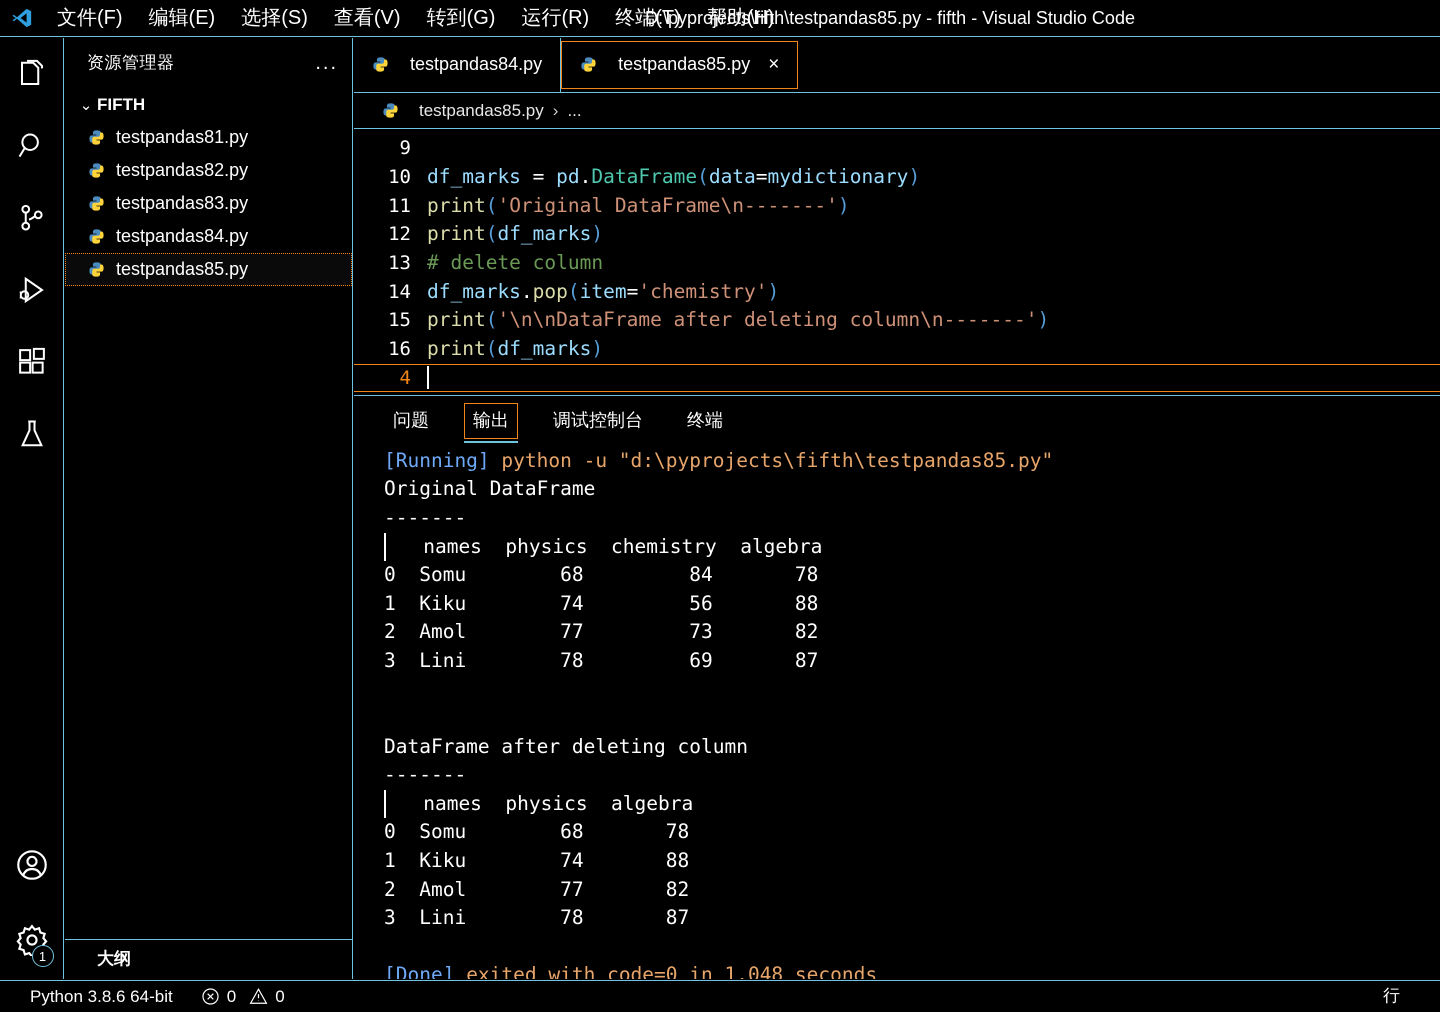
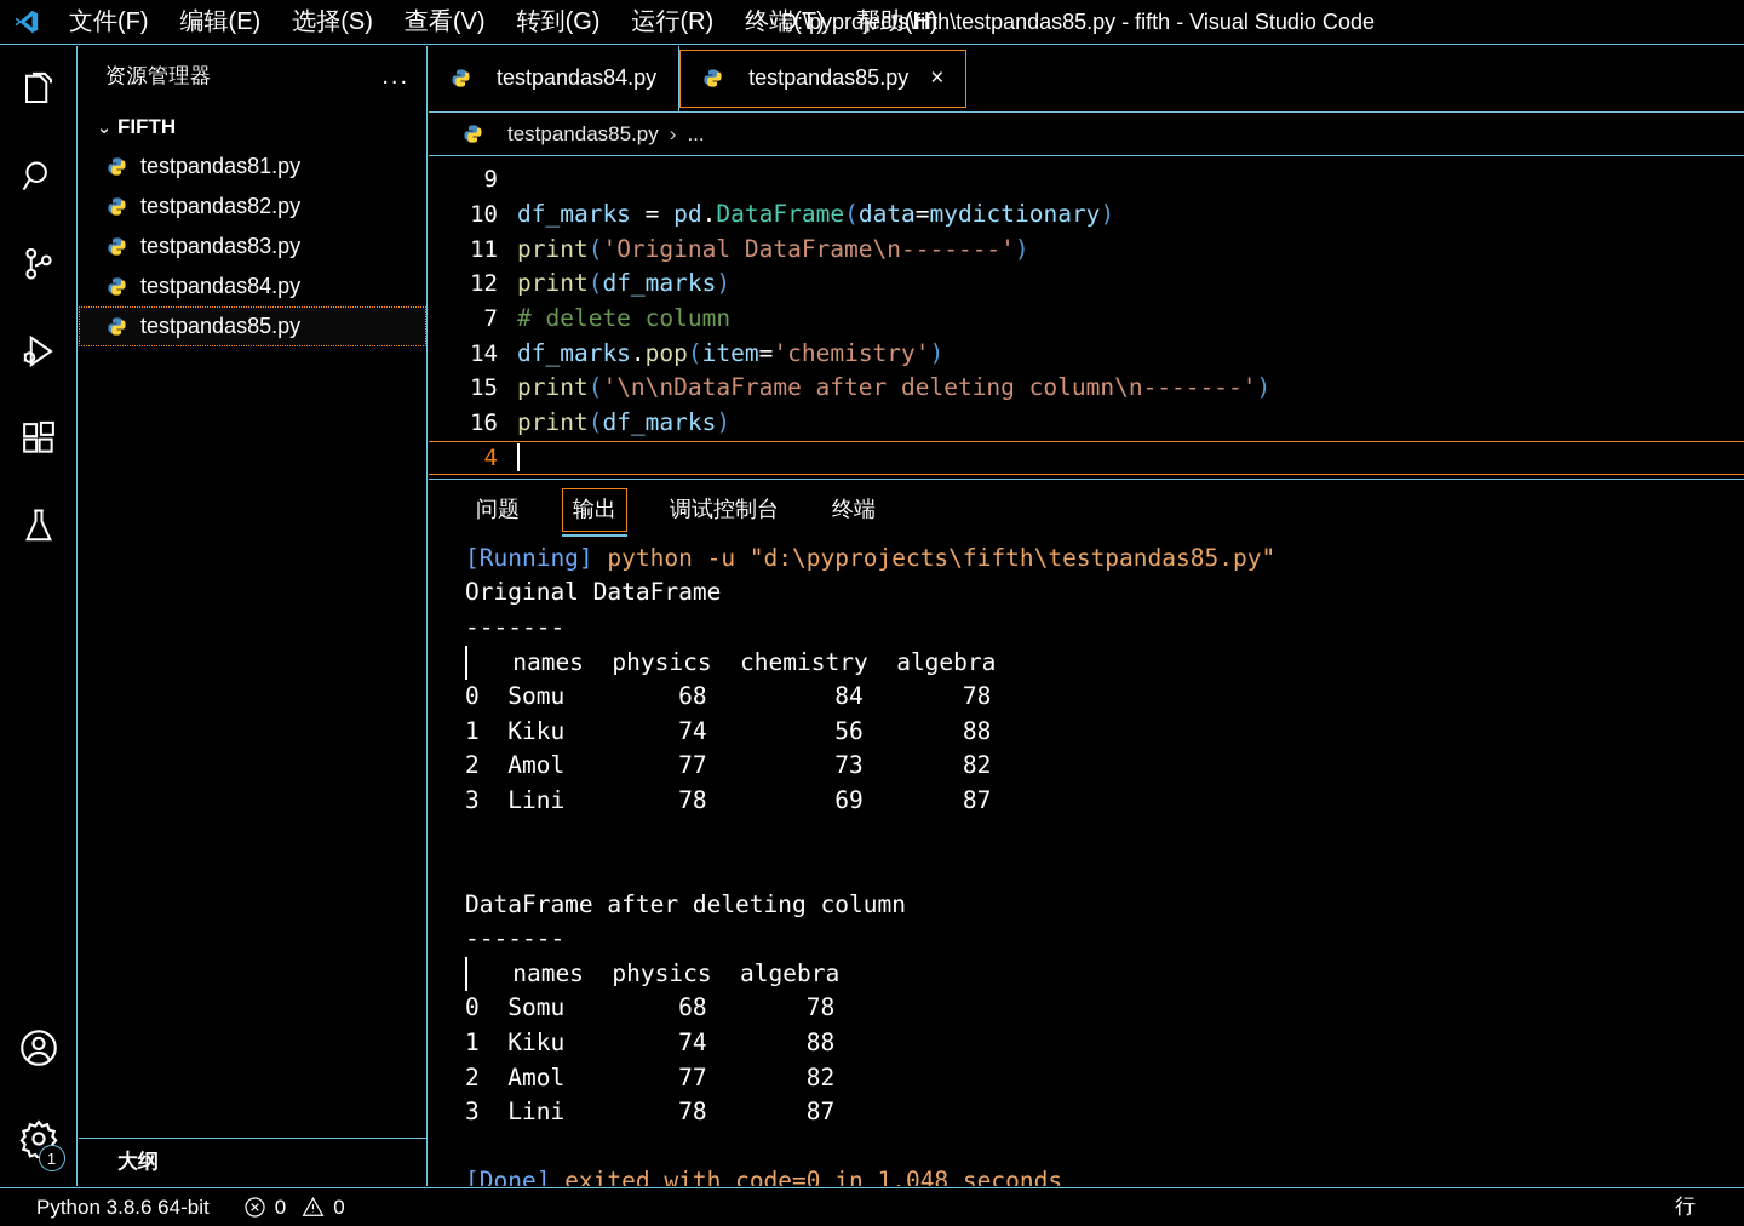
  文件(F)
  编辑(E)
  选择(S)
  查看(V)
  转到(G)
  运行(R)
  终端(T)
  帮助(H)
  D:\pyprojects\fifth\testpandas85.py - fifth - Visual Studio Code
  1
  资源管理器
  ...
  ⌄
  FIFTH
  testpandas81.py
  testpandas82.py
  testpandas83.py
  testpandas84.py
  testpandas85.py
  大纲
  testpandas84.py
  testpandas85.py
  ×
  testpandas85.py
  ›
  ...
  9
  10
  df_marks = pd.DataFrame(data=mydictionary)
  11
  print('Original DataFrame\n-------')
  12
  print(df_marks)
- 13
+ 7
  # delete column
  14
  df_marks.pop(item='chemistry')
  15
  print('\n\nDataFrame after deleting column\n-------')
  16
  print(df_marks)
  4
  问题
  输出
  调试控制台
  终端
  [Running] python -u "d:\pyprojects\fifth\testpandas85.py"
  Original DataFrame
  -------
  names physics chemistry algebra
  0 Somu 68 84 78
  1 Kiku 74 56 88
  2 Amol 77 73 82
  3 Lini 78 69 87
  DataFrame after deleting column
  -------
  names physics algebra
  0 Somu 68 78
  1 Kiku 74 88
  2 Amol 77 82
  3 Lini 78 87
  [Done] exited with code=0 in 1.048 seconds
  Python 3.8.6 64-bit
  0
  0
  行
